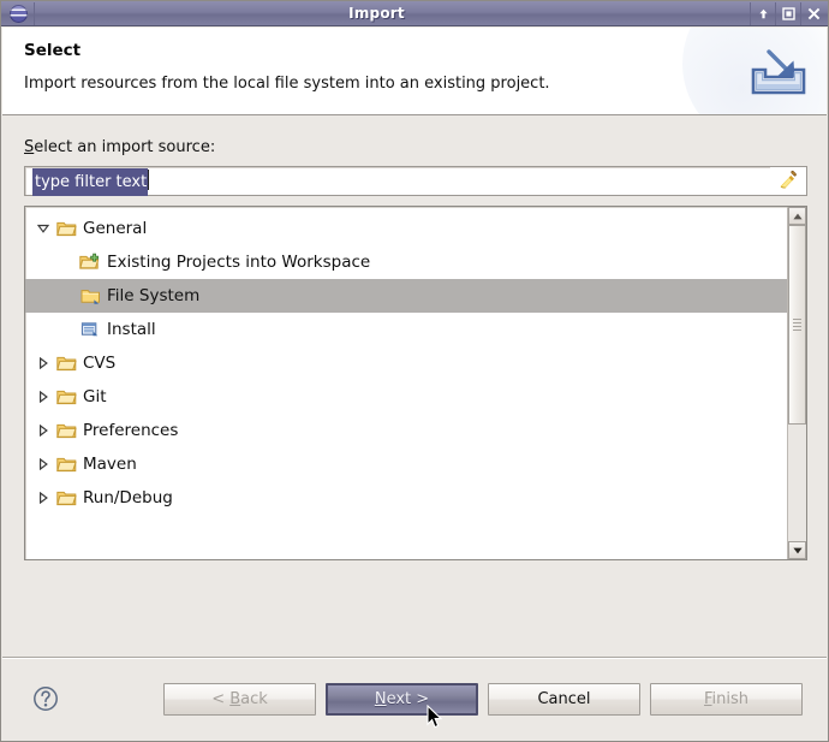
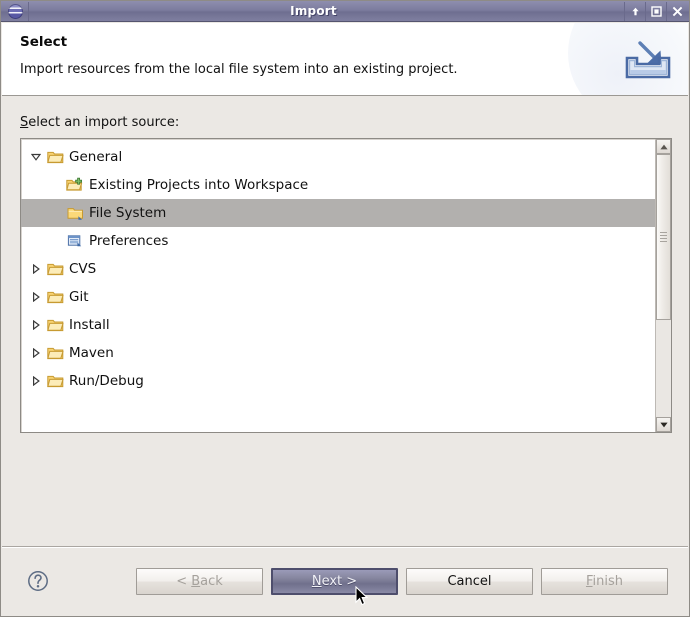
  Import
  Select
  Import resources from the local file system into an existing project.
  Select an import source:
- type filter text
  General
  Existing Projects into Workspace
  File System
- Install
+ Preferences
  CVS
  Git
- Preferences
+ Install
  Maven
  Run/Debug
  < Back
  Next >
  Cancel
  Finish
